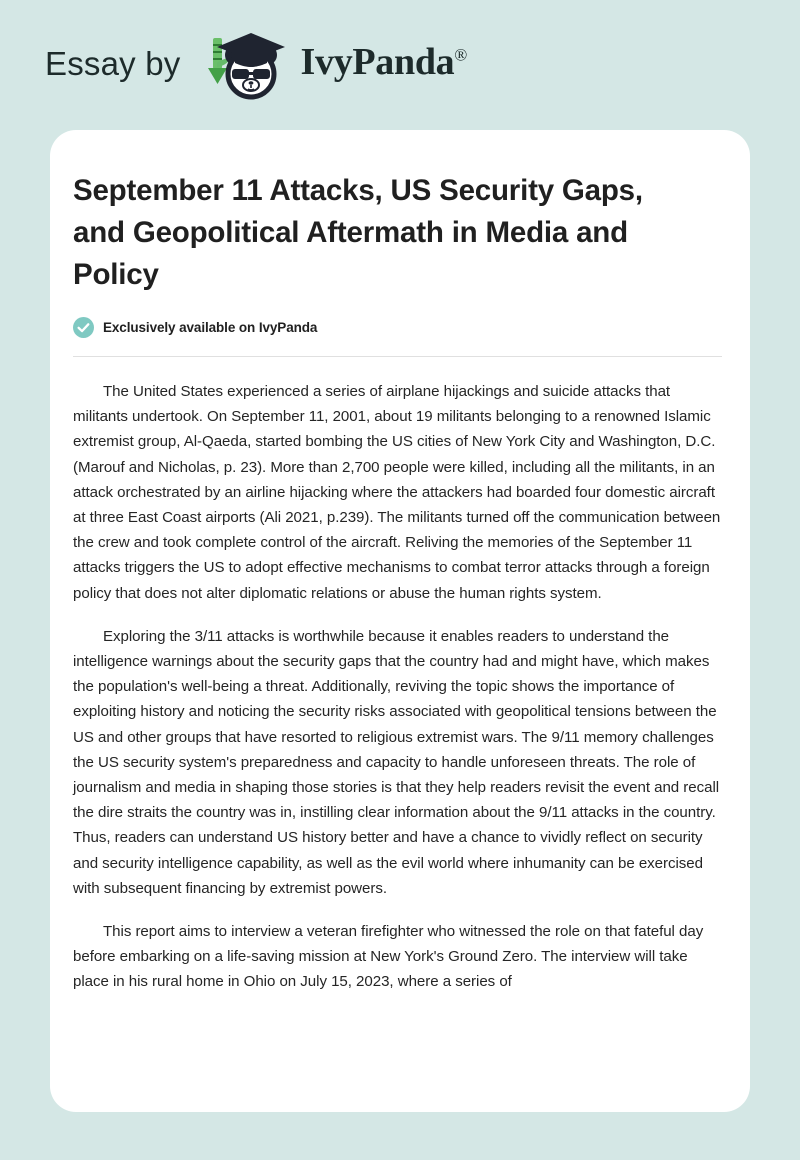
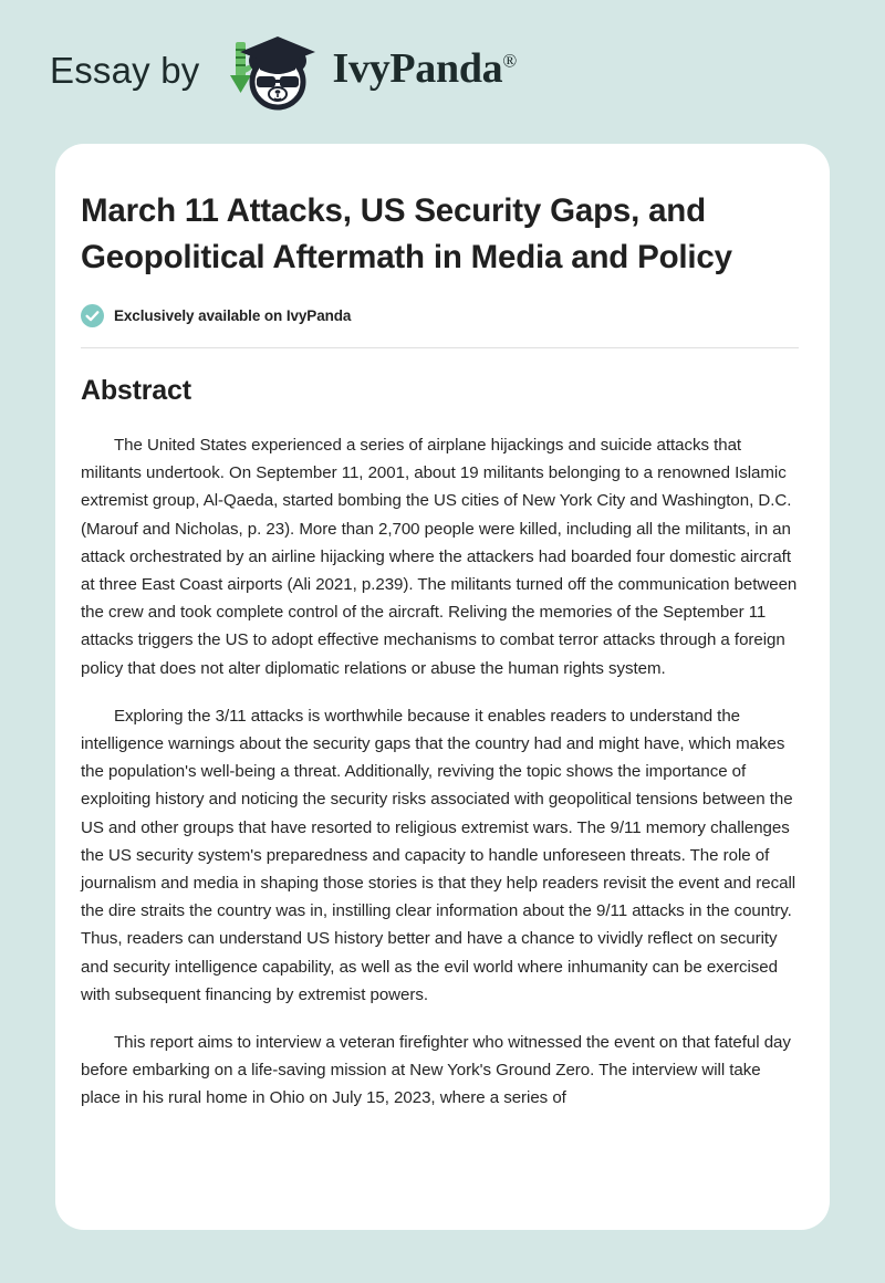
  Essay by
  IvyPanda®
- September 11 Attacks, US Security Gaps, and Geopolitical Aftermath in Media and Policy
+ March 11 Attacks, US Security Gaps, and Geopolitical Aftermath in Media and Policy
  Exclusively available on IvyPanda
+ Abstract
  The United States experienced a series of airplane hijackings and suicide attacks that militants undertook. On September 11, 2001, about 19 militants belonging to a renowned Islamic extremist group, Al-Qaeda, started bombing the US cities of New York City and Washington, D.C. (Marouf and Nicholas, p. 23). More than 2,700 people were killed, including all the militants, in an attack orchestrated by an airline hijacking where the attackers had boarded four domestic aircraft at three East Coast airports (Ali 2021, p.239). The militants turned off the communication between the crew and took complete control of the aircraft. Reliving the memories of the September 11 attacks triggers the US to adopt effective mechanisms to combat terror attacks through a foreign policy that does not alter diplomatic relations or abuse the human rights system.
  Exploring the 3/11 attacks is worthwhile because it enables readers to understand the intelligence warnings about the security gaps that the country had and might have, which makes the population's well-being a threat. Additionally, reviving the topic shows the importance of exploiting history and noticing the security risks associated with geopolitical tensions between the US and other groups that have resorted to religious extremist wars. The 9/11 memory challenges the US security system's preparedness and capacity to handle unforeseen threats. The role of journalism and media in shaping those stories is that they help readers revisit the event and recall the dire straits the country was in, instilling clear information about the 9/11 attacks in the country. Thus, readers can understand US history better and have a chance to vividly reflect on security and security intelligence capability, as well as the evil world where inhumanity can be exercised with subsequent financing by extremist powers.
- This report aims to interview a veteran firefighter who witnessed the role on that fateful day before embarking on a life-saving mission at New York's Ground Zero. The interview will take place in his rural home in Ohio on July 15, 2023, where a series of
+ This report aims to interview a veteran firefighter who witnessed the event on that fateful day before embarking on a life-saving mission at New York's Ground Zero. The interview will take place in his rural home in Ohio on July 15, 2023, where a series of
